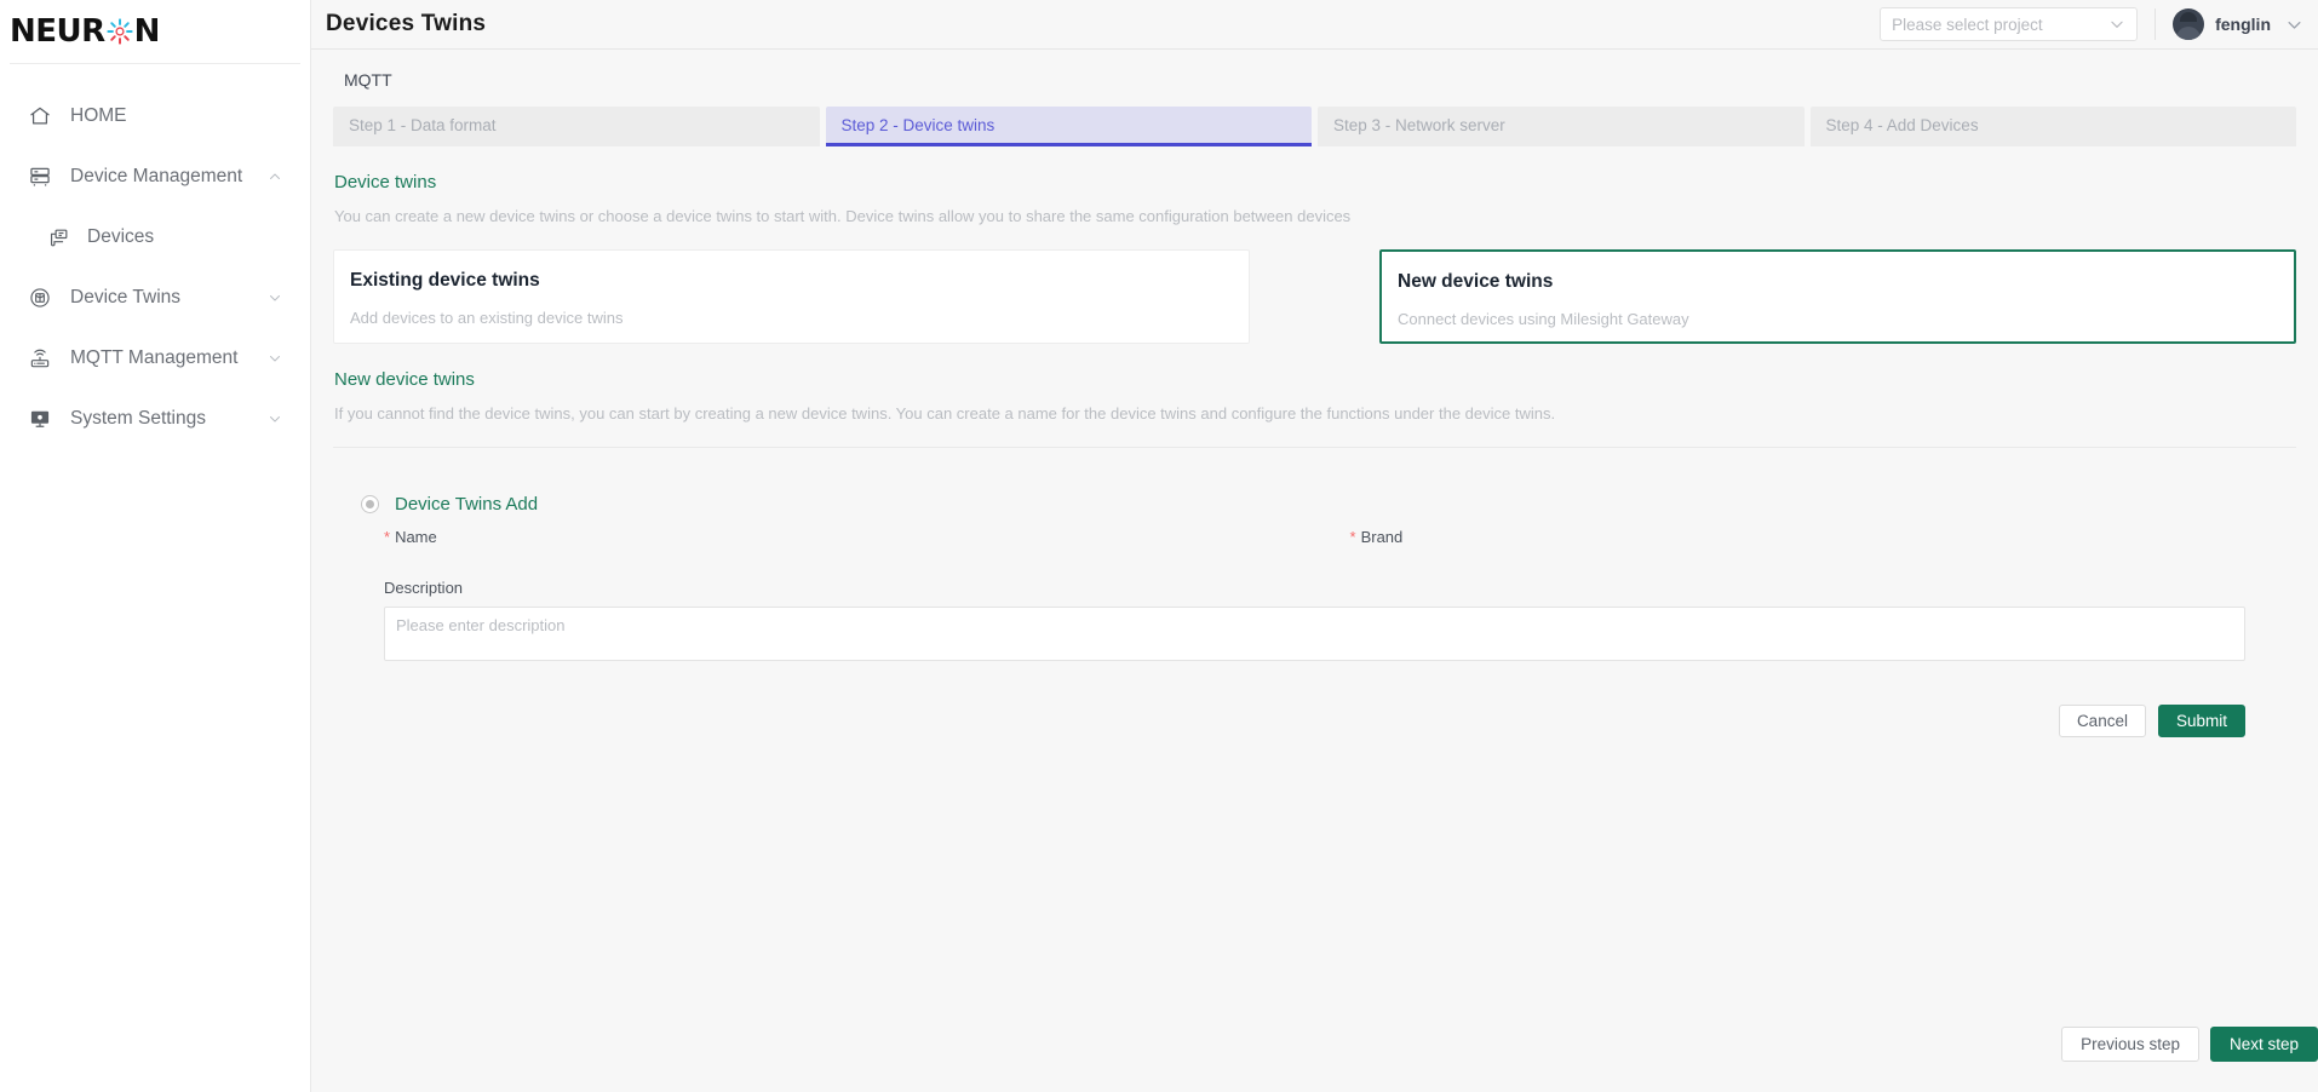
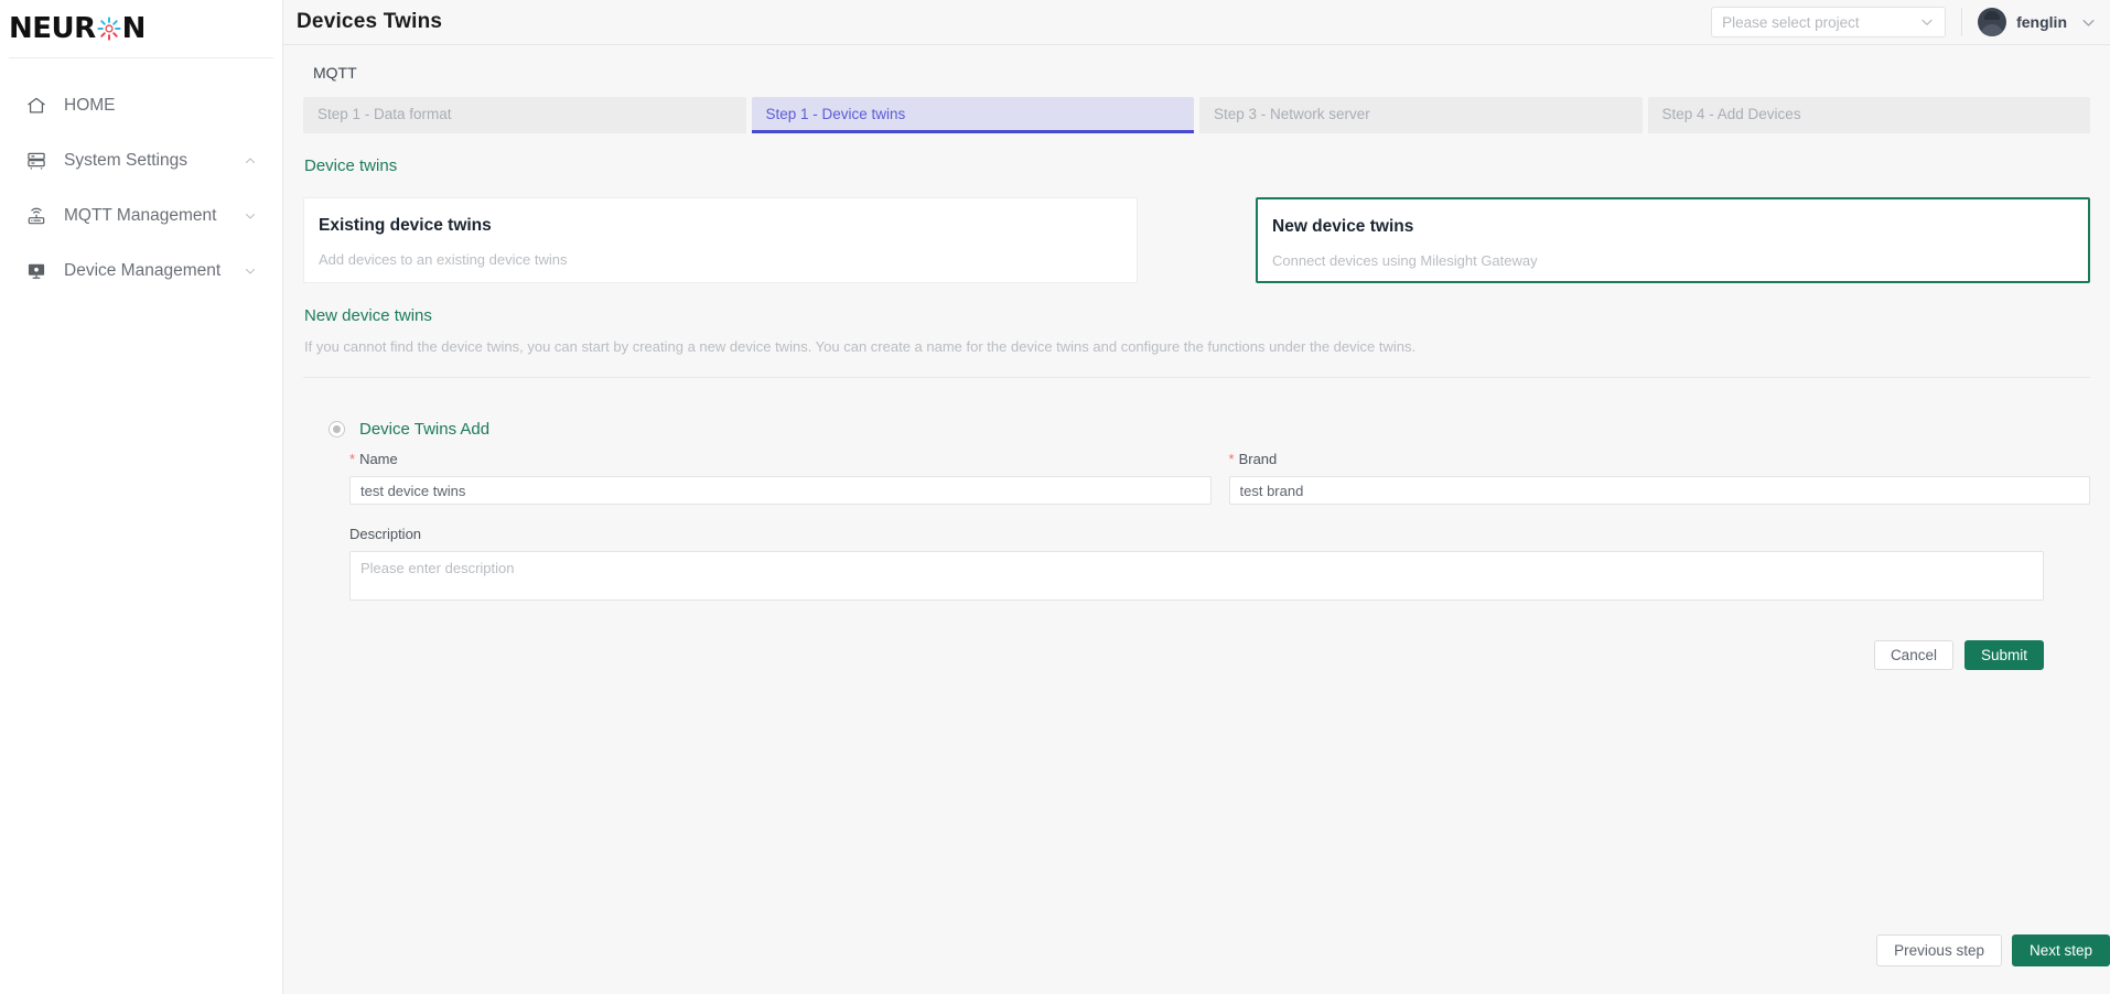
  NEUR
  N
  HOME
- Device Management
+ System Settings
- Devices
- Device Twins
  MQTT Management
- System Settings
+ Device Management
  Devices Twins
  Please select project
  fenglin
  MQTT
  Step 1 - Data format
- Step 2 - Device twins
+ Step 1 - Device twins
  Step 3 - Network server
  Step 4 - Add Devices
  Device twins
- You can create a new device twins or choose a device twins to start with. Device twins allow you to share the same configuration between devices
  Existing device twins
  Add devices to an existing device twins
  New device twins
  Connect devices using Milesight Gateway
  New device twins
  If you cannot find the device twins, you can start by creating a new device twins. You can create a name for the device twins and configure the functions under the device twins.
  Device Twins Add
  *
  Name
+ test device twins
  *
  Brand
+ test brand
  Description
  Please enter description
  Cancel
  Submit
  Previous step
  Next step
